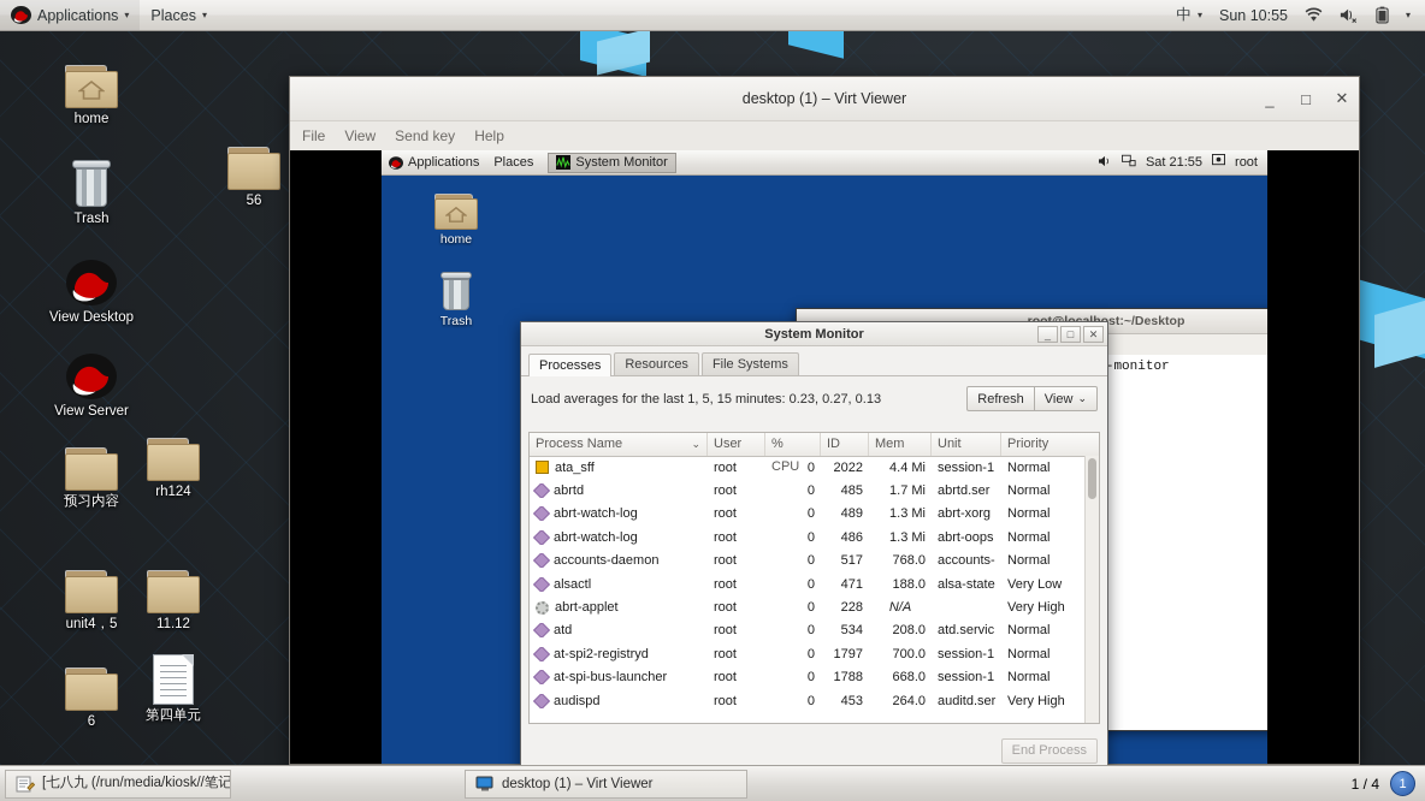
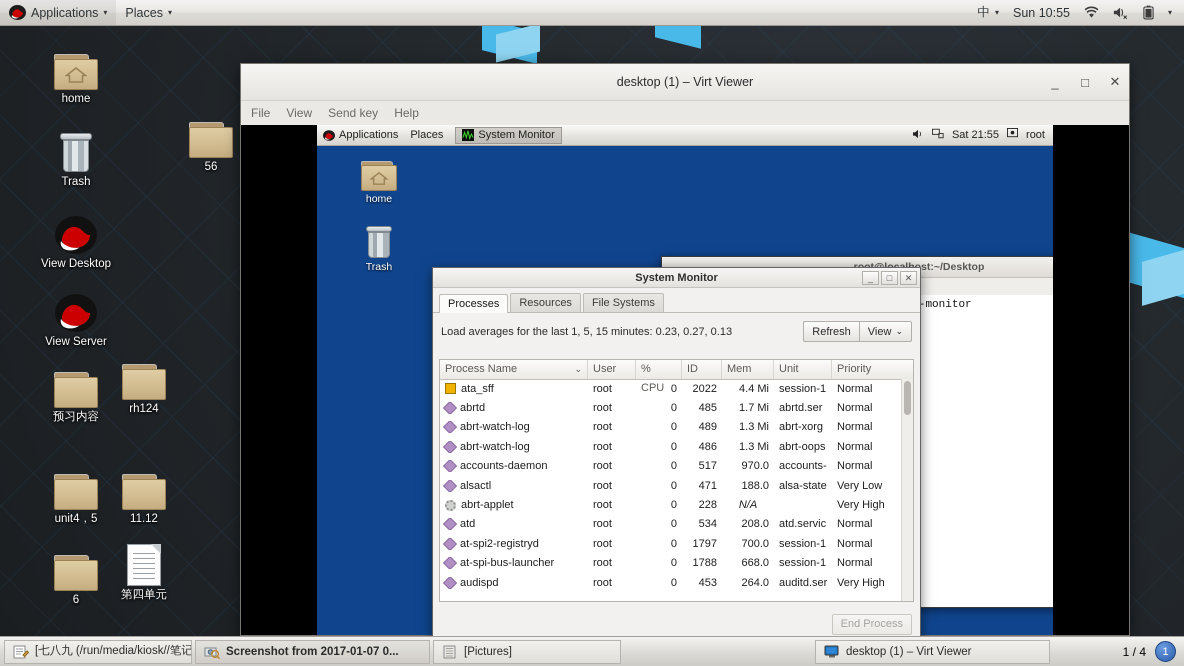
  Applications
  ▾
  Places
  ▾
  中
  ▾
  Sun 10:55
  ▾
  home
  56
  Trash
  View Desktop
  View Server
  预习内容
  rh124
  unit4，5
  11.12
  6
  第四单元
  desktop (1) – Virt Viewer
  _
  □
  ✕
  File
  View
  Send key
  Help
  Applications
  Places
  System Monitor
  Sat 21:55
  root
  home
  Trash
  System Monitor
  _
  □
  ✕
  Processes
  Resources
  File Systems
  Load averages for the last 1, 5, 15 minutes: 0.23, 0.27, 0.13
  Refresh
  View
  ⌄
  Process Name
  ⌄
  User
  % CPU
  ID
  Mem
  Unit
  Priority
  ata_sff
  root
  0
  2022
  4.4 Mi
  session-1
  Normal
  abrtd
  root
  0
  485
  1.7 Mi
  abrtd.ser
  Normal
  abrt-watch-log
  root
  0
  489
  1.3 Mi
  abrt-xorg
  Normal
  abrt-watch-log
  root
  0
  486
  1.3 Mi
  abrt-oops
  Normal
  accounts-daemon
  root
  0
  517
- 768.0
+ 970.0
  accounts-
  Normal
  alsactl
  root
  0
  471
  188.0
  alsa-state
  Very Low
  abrt-applet
  root
  0
  228
  N/A
  Very High
  atd
  root
  0
  534
  208.0
  atd.servic
  Normal
  at-spi2-registryd
  root
  0
  1797
  700.0
  session-1
  Normal
  at-spi-bus-launcher
  root
  0
  1788
  668.0
  session-1
  Normal
  audispd
  root
  0
  453
  264.0
  auditd.ser
  Very High
  End Process
  [七八九 (/run/media/kiosk//笔记
+ Screenshot from 2017-01-07 0...
+ [Pictures]
  desktop (1) – Virt Viewer
  1 / 4
  1
